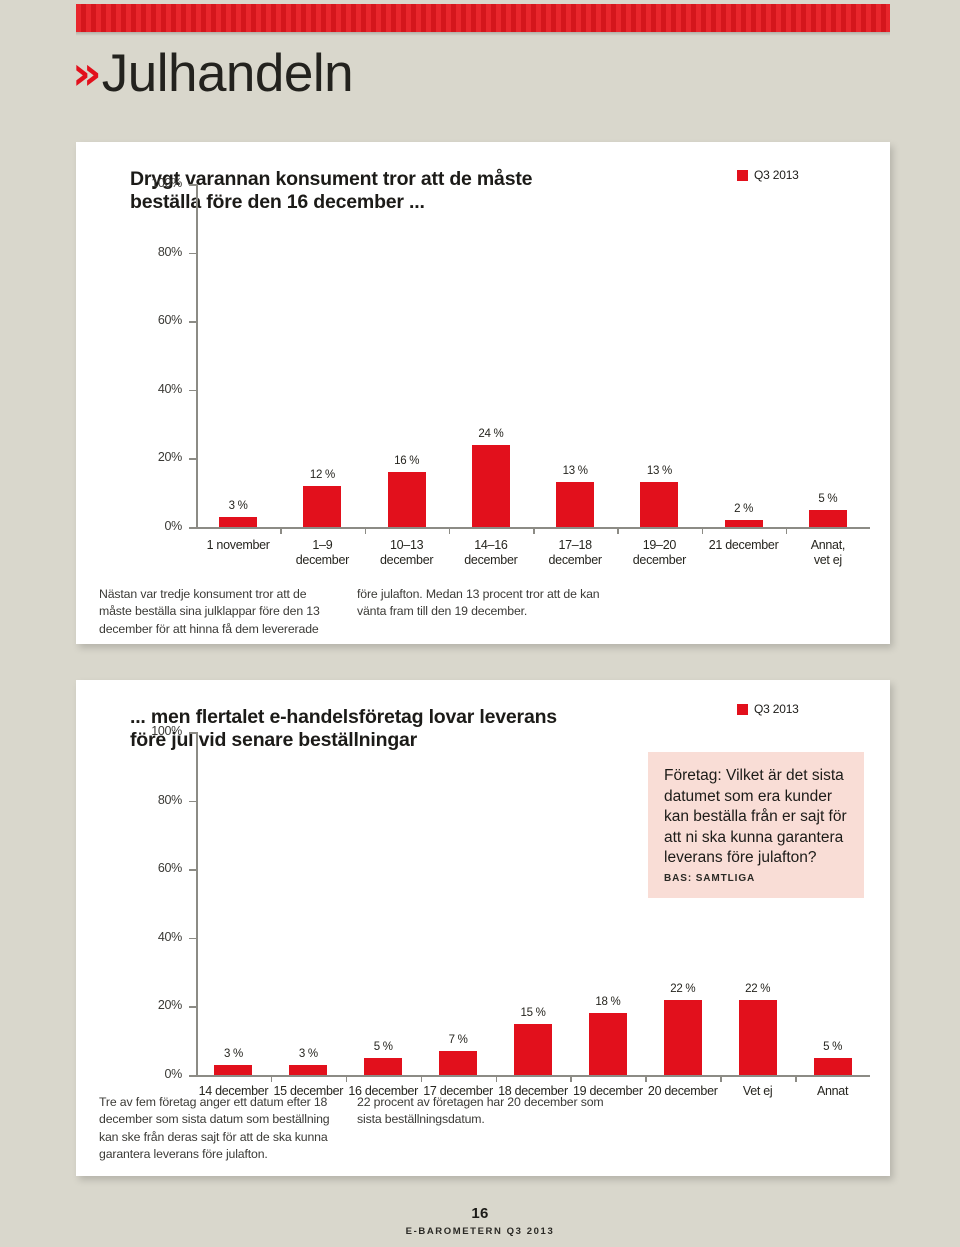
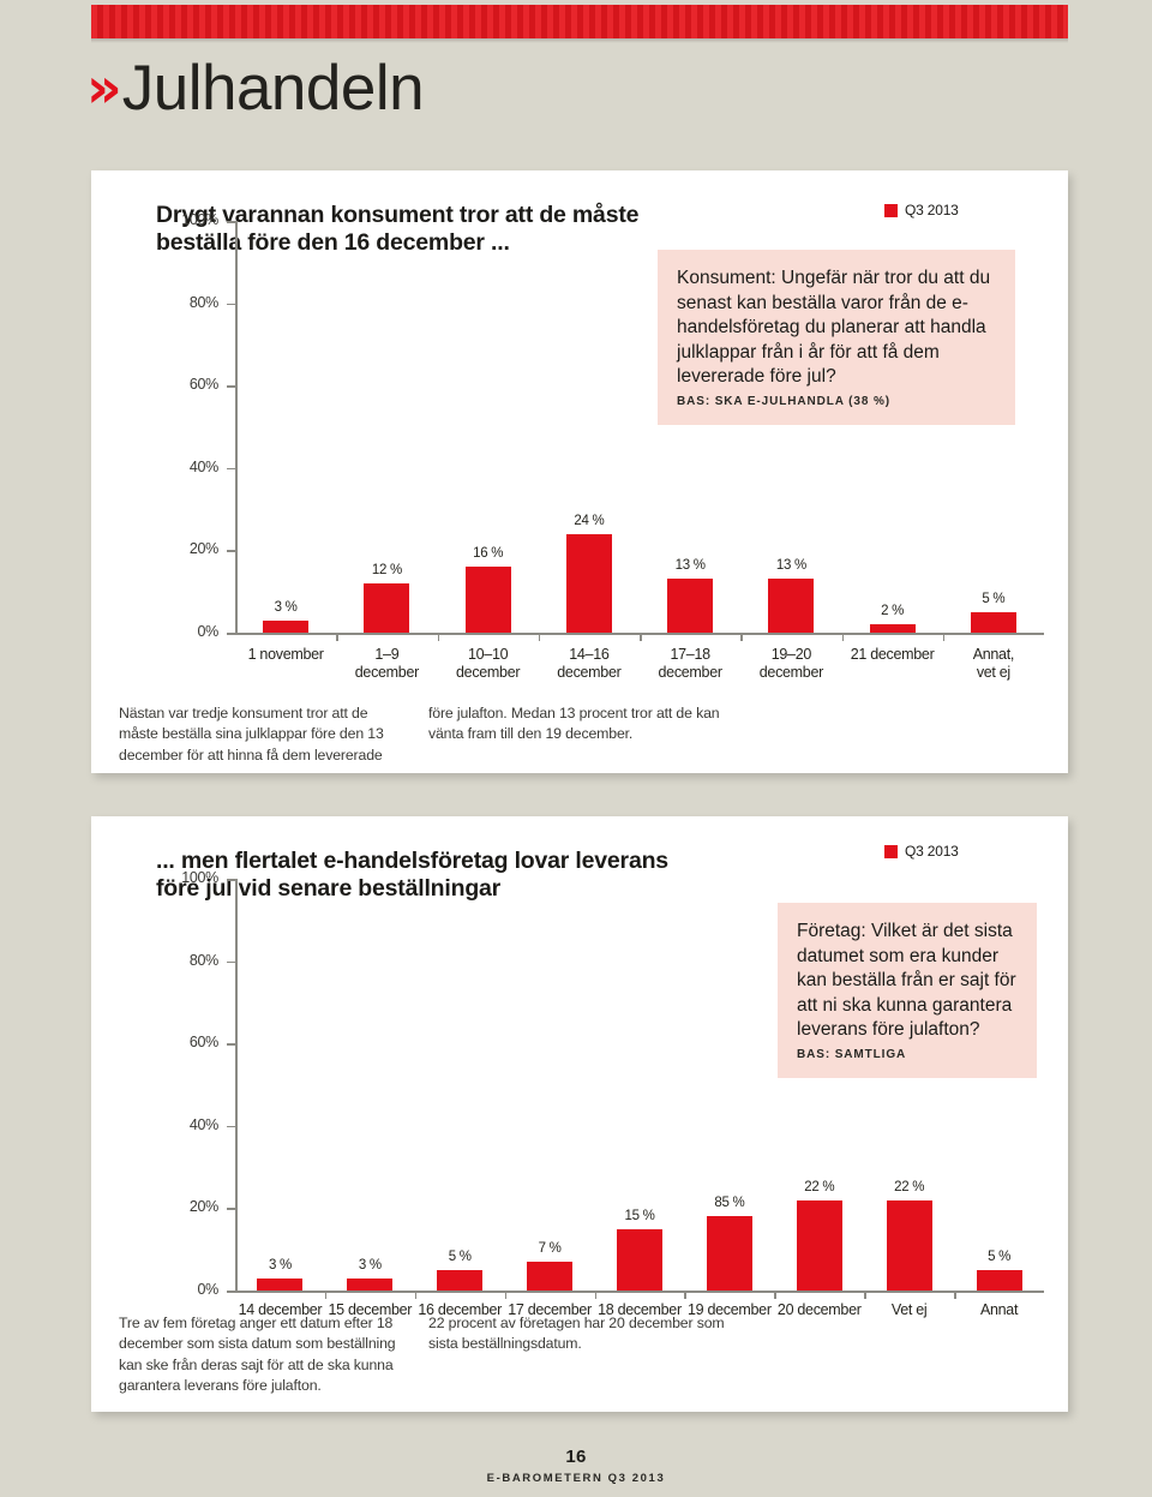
  »
  Julhandeln
  Drygt varannan konsument tror att de måste beställ före den 16 december ...
  Q3 2013
+ Konsument: Ungefär när tror du att du senast kan beställa varor från de e-handelsföretag du planerar att handla julklappar från i år för att få dem levererade före jul?
+ BAS: SKA E-JULHANDLA (38 %)
  0%
  20%
  40%
  60%
  80%
  100%
  3 %
  1 november
  12 %
  1–9
  december
  16 %
- 10–13
+ 10–10
  december
  24 %
  14–16
  december
  13 %
  17–18
  december
  13 %
  19–20
  december
  2 %
  21 december
  5 %
  Annat,
  vet ej
  Nästan var tredje konsument tror att de måste beställa sina julklappar före den 13 december för att hinna få dem levererade
  före julafton. Medan 13 procent tror att de kan vänta fram till den 19 december.
  ... men flertalet e-handelsföretag lovar leverans före jul vid senare beställningar
  Q3 2013
  Företag: Vilket är det sista datumet som era kunder kan beställa från er sajt för att ni ska kunna garantera leverans före julafton?
  BAS: SAMTLIGA
  0%
  20%
  40%
  60%
  80%
  100%
  3 %
  14 december
  3 %
  15 december
  5 %
  16 december
  7 %
  17 december
  15 %
  18 december
- 18 %
+ 85 %
  19 december
  22 %
  20 december
  22 %
  Vet ej
  5 %
  Annat
  Tre av fem företag anger ett datum efter 18 december som sista datum som beställning kan ske från deras sajt för att de ska kunna garantera leverans före julafton.
  22 procent av företagen har 20 december som sista beställningsdatum.
  16
  E-BAROMETERN Q3 2013
